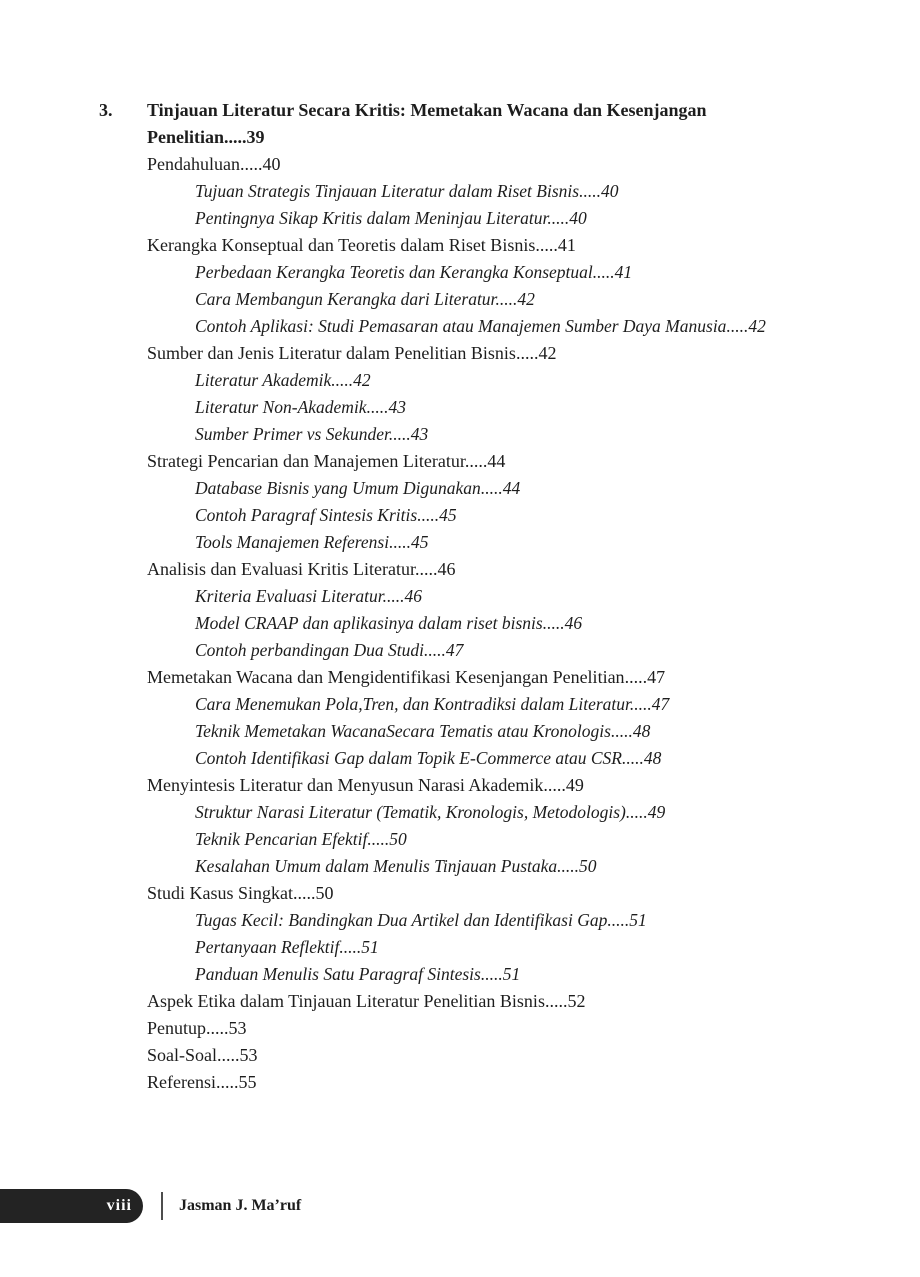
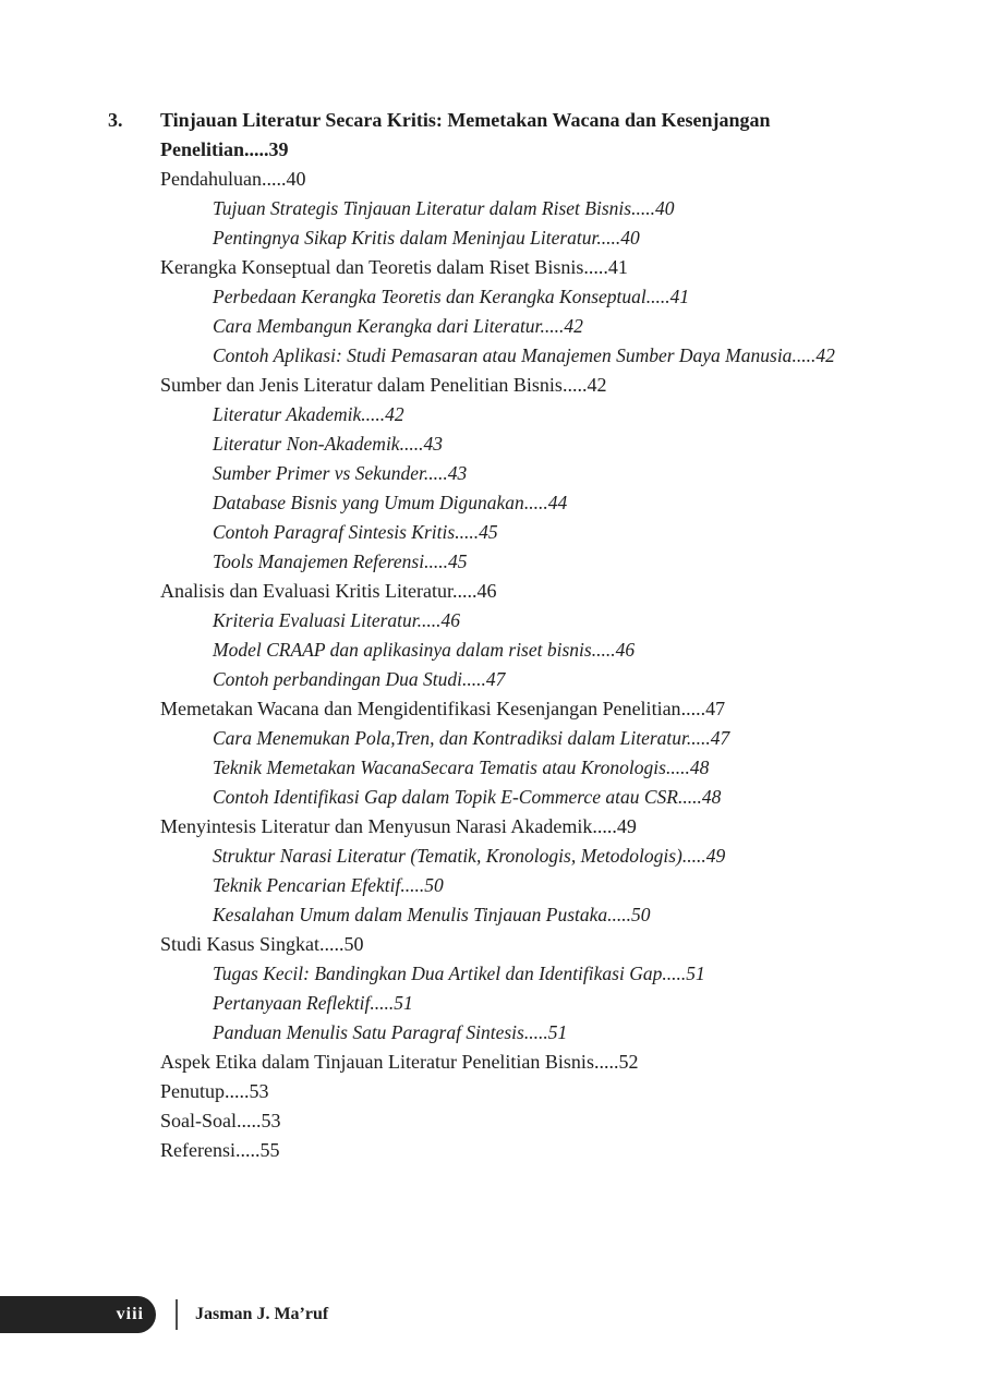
  3.
  Tinjauan Literatur Secara Kritis: Memetakan Wacana dan Kesenjangan Penelitian.....39
  Pendahuluan.....40
  Tujuan Strategis Tinjauan Literatur dalam Riset Bisnis.....40
  Pentingnya Sikap Kritis dalam Meninjau Literatur.....40
  Kerangka Konseptual dan Teoretis dalam Riset Bisnis.....41
  Perbedaan Kerangka Teoretis dan Kerangka Konseptual.....41
  Cara Membangun Kerangka dari Literatur.....42
  Contoh Aplikasi: Studi Pemasaran atau Manajemen Sumber Daya Manusia.....42
  Sumber dan Jenis Literatur dalam Penelitian Bisnis.....42
  Literatur Akademik.....42
  Literatur Non-Akademik.....43
  Sumber Primer vs Sekunder.....43
- Strategi Pencarian dan Manajemen Literatur.....44
  Database Bisnis yang Umum Digunakan.....44
  Contoh Paragraf Sintesis Kritis.....45
  Tools Manajemen Referensi.....45
  Analisis dan Evaluasi Kritis Literatur.....46
  Kriteria Evaluasi Literatur.....46
  Model CRAAP dan aplikasinya dalam riset bisnis.....46
  Contoh perbandingan Dua Studi.....47
  Memetakan Wacana dan Mengidentifikasi Kesenjangan Penelitian.....47
  Cara Menemukan Pola,Tren, dan Kontradiksi dalam Literatur.....47
  Teknik Memetakan WacanaSecara Tematis atau Kronologis.....48
  Contoh Identifikasi Gap dalam Topik E-Commerce atau CSR.....48
  Menyintesis Literatur dan Menyusun Narasi Akademik.....49
  Struktur Narasi Literatur (Tematik, Kronologis, Metodologis).....49
  Teknik Pencarian Efektif.....50
  Kesalahan Umum dalam Menulis Tinjauan Pustaka.....50
  Studi Kasus Singkat.....50
  Tugas Kecil: Bandingkan Dua Artikel dan Identifikasi Gap.....51
  Pertanyaan Reflektif.....51
  Panduan Menulis Satu Paragraf Sintesis.....51
  Aspek Etika dalam Tinjauan Literatur Penelitian Bisnis.....52
  Penutup.....53
  Soal-Soal.....53
  Referensi.....55
  viii
  Jasman J. Ma’ruf
